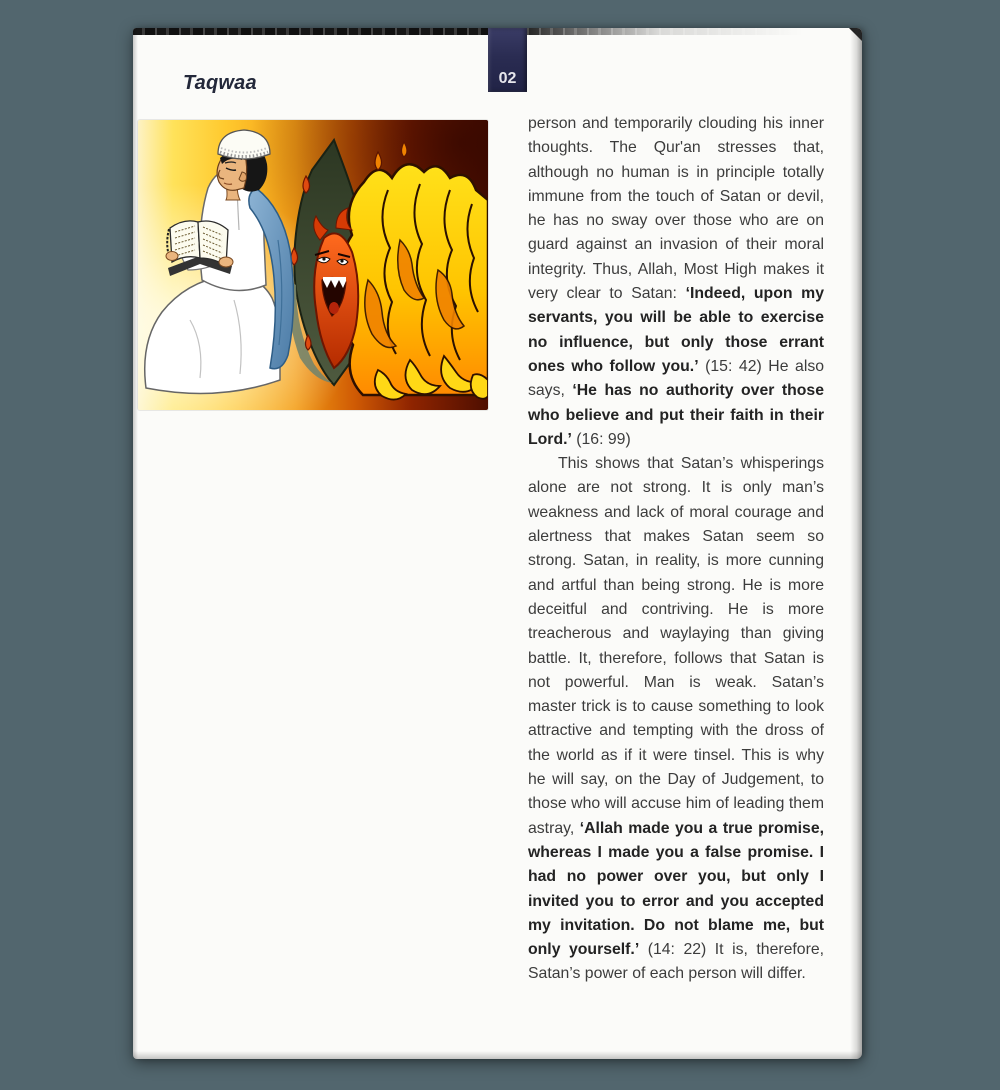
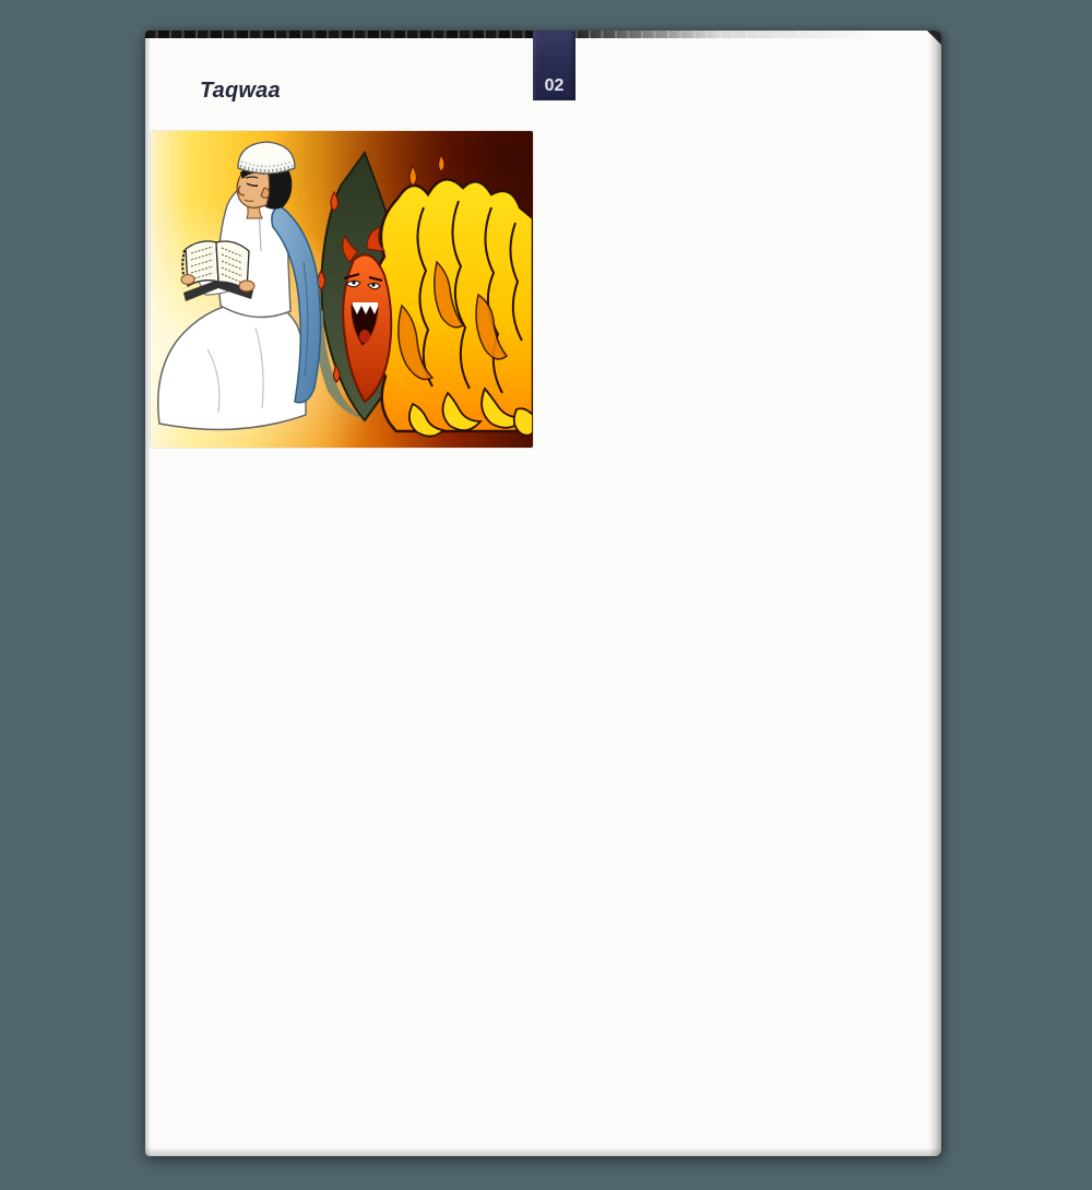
  Taqwaa
  02
- person and temporarily clouding his inner thoughts. The Qur'an stresses that, although no human is in principle totally immune from the touch of Satan or devil, he has no sway over those who are on guard against an invasion of their moral integrity. Thus, Allah, Most High makes it very clear to Satan: ‘Indeed, upon my servants, you will be able to exercise no influence, but only those errant ones who follow you.’ (15: 42) He also says, ‘He has no authority over those who believe and put their faith in their Lord.’ (16: 99)
- This shows that Satan’s whisperings alone are not strong. It is only man’s weakness and lack of moral courage and alertness that makes Satan seem so strong. Satan, in reality, is more cunning and artful than being strong. He is more deceitful and contriving. He is more treacherous and waylaying than giving battle. It, therefore, follows that Satan is not powerful. Man is weak. Satan’s master trick is to cause something to look attractive and tempting with the dross of the world as if it were tinsel. This is why he will say, on the Day of Judgement, to those who will accuse him of leading them astray, ‘Allah made you a true promise, whereas I made you a false promise. I had no power over you, but only I invited you to error and you accepted my invitation. Do not blame me, but only yourself.’ (14: 22) It is, therefore, Satan’s power of each person will differ.
